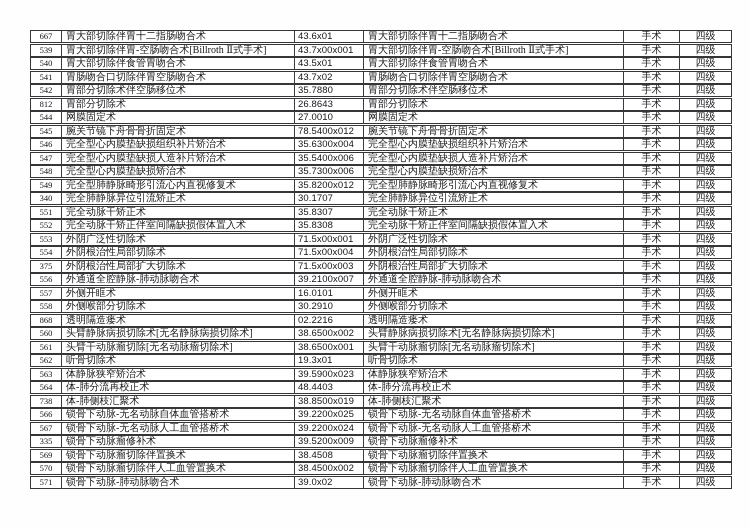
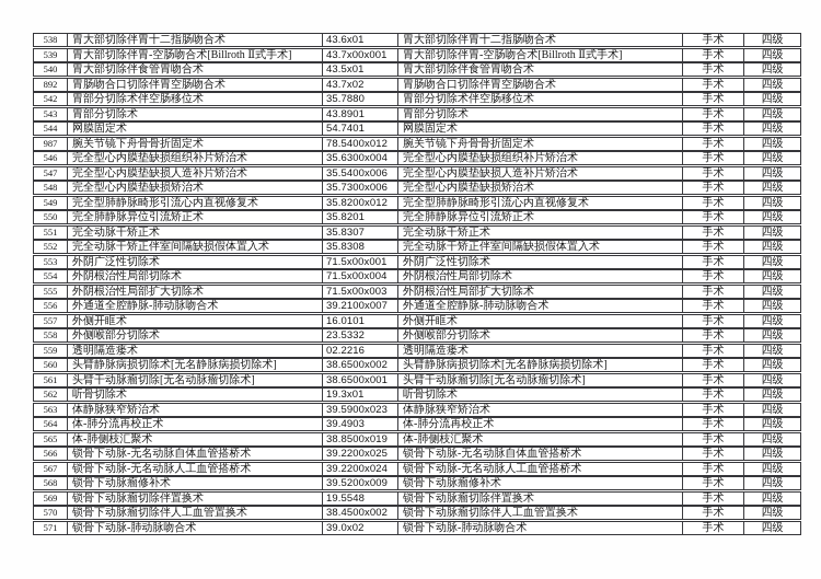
- 667
+ 538
  胃大部切除伴胃十二指肠吻合术
  43.6x01
  胃大部切除伴胃十二指肠吻合术
  手术
  四级
  539
  胃大部切除伴胃-空肠吻合术[Billroth Ⅱ式手术]
  43.7x00x001
  胃大部切除伴胃-空肠吻合术[Billroth Ⅱ式手术]
  手术
  四级
  540
  胃大部切除伴食管胃吻合术
  43.5x01
  胃大部切除伴食管胃吻合术
  手术
  四级
- 541
+ 892
  胃肠吻合口切除伴胃空肠吻合术
  43.7x02
  胃肠吻合口切除伴胃空肠吻合术
  手术
  四级
  542
  胃部分切除术伴空肠移位术
  35.7880
  胃部分切除术伴空肠移位术
  手术
  四级
- 812
+ 543
  胃部分切除术
- 26.8643
+ 43.8901
  胃部分切除术
  手术
  四级
  544
  网膜固定术
- 27.0010
+ 54.7401
  网膜固定术
  手术
  四级
- 545
+ 987
  腕关节镜下舟骨骨折固定术
  78.5400x012
  腕关节镜下舟骨骨折固定术
  手术
  四级
  546
  完全型心内膜垫缺损组织补片矫治术
  35.6300x004
  完全型心内膜垫缺损组织补片矫治术
  手术
  四级
  547
  完全型心内膜垫缺损人造补片矫治术
  35.5400x006
  完全型心内膜垫缺损人造补片矫治术
  手术
  四级
  548
  完全型心内膜垫缺损矫治术
  35.7300x006
  完全型心内膜垫缺损矫治术
  手术
  四级
  549
  完全型肺静脉畸形引流心内直视修复术
  35.8200x012
  完全型肺静脉畸形引流心内直视修复术
  手术
  四级
- 340
+ 550
  完全肺静脉异位引流矫正术
- 30.1707
+ 35.8201
  完全肺静脉异位引流矫正术
  手术
  四级
  551
  完全动脉干矫正术
  35.8307
  完全动脉干矫正术
  手术
  四级
  552
  完全动脉干矫正伴室间隔缺损假体置入术
  35.8308
  完全动脉干矫正伴室间隔缺损假体置入术
  手术
  四级
  553
  外阴广泛性切除术
  71.5x00x001
  外阴广泛性切除术
  手术
  四级
  554
  外阴根治性局部切除术
  71.5x00x004
  外阴根治性局部切除术
  手术
  四级
- 375
+ 555
  外阴根治性局部扩大切除术
  71.5x00x003
  外阴根治性局部扩大切除术
  手术
  四级
  556
  外通道全腔静脉-肺动脉吻合术
  39.2100x007
  外通道全腔静脉-肺动脉吻合术
  手术
  四级
  557
  外侧开眶术
  16.0101
  外侧开眶术
  手术
  四级
  558
  外侧喉部分切除术
- 30.2910
+ 23.5332
  外侧喉部分切除术
  手术
  四级
- 868
+ 559
  透明隔造瘘术
  02.2216
  透明隔造瘘术
  手术
  四级
  560
  头臂静脉病损切除术[无名静脉病损切除术]
  38.6500x002
  头臂静脉病损切除术[无名静脉病损切除术]
  手术
  四级
  561
  头臂干动脉瘤切除[无名动脉瘤切除术]
  38.6500x001
  头臂干动脉瘤切除[无名动脉瘤切除术]
  手术
  四级
  562
  听骨切除术
  19.3x01
  听骨切除术
  手术
  四级
  563
  体静脉狭窄矫治术
  39.5900x023
  体静脉狭窄矫治术
  手术
  四级
  564
  体-肺分流再校正术
- 48.4403
+ 39.4903
  体-肺分流再校正术
  手术
  四级
- 738
+ 565
  体-肺侧枝汇聚术
  38.8500x019
  体-肺侧枝汇聚术
  手术
  四级
  566
  锁骨下动脉-无名动脉自体血管搭桥术
  39.2200x025
  锁骨下动脉-无名动脉自体血管搭桥术
  手术
  四级
  567
  锁骨下动脉-无名动脉人工血管搭桥术
  39.2200x024
  锁骨下动脉-无名动脉人工血管搭桥术
  手术
  四级
- 335
+ 568
  锁骨下动脉瘤修补术
  39.5200x009
  锁骨下动脉瘤修补术
  手术
  四级
  569
  锁骨下动脉瘤切除伴置换术
- 38.4508
+ 19.5548
  锁骨下动脉瘤切除伴置换术
  手术
  四级
  570
  锁骨下动脉瘤切除伴人工血管置换术
  38.4500x002
  锁骨下动脉瘤切除伴人工血管置换术
  手术
  四级
  571
  锁骨下动脉-肺动脉吻合术
  39.0x02
  锁骨下动脉-肺动脉吻合术
  手术
  四级
